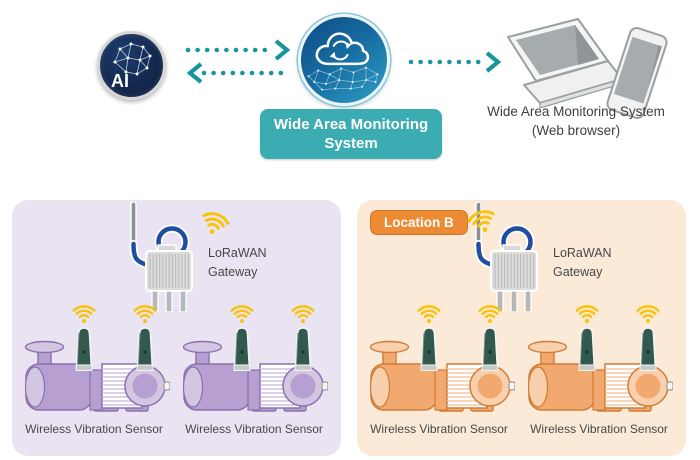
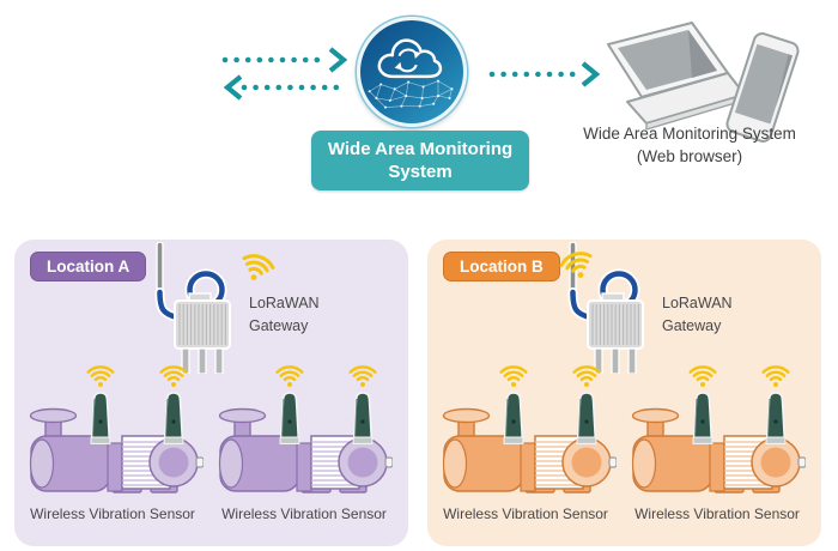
- AI
  Wide Area Monitoring System
  Wide Area Monitoring System
  (Web browser)
+ Location A
  LoRaWAN
  Gateway
  Wireless Vibration Sensor
  Wireless Vibration Sensor
  Location B
  LoRaWAN
  Gateway
  Wireless Vibration Sensor
  Wireless Vibration Sensor
